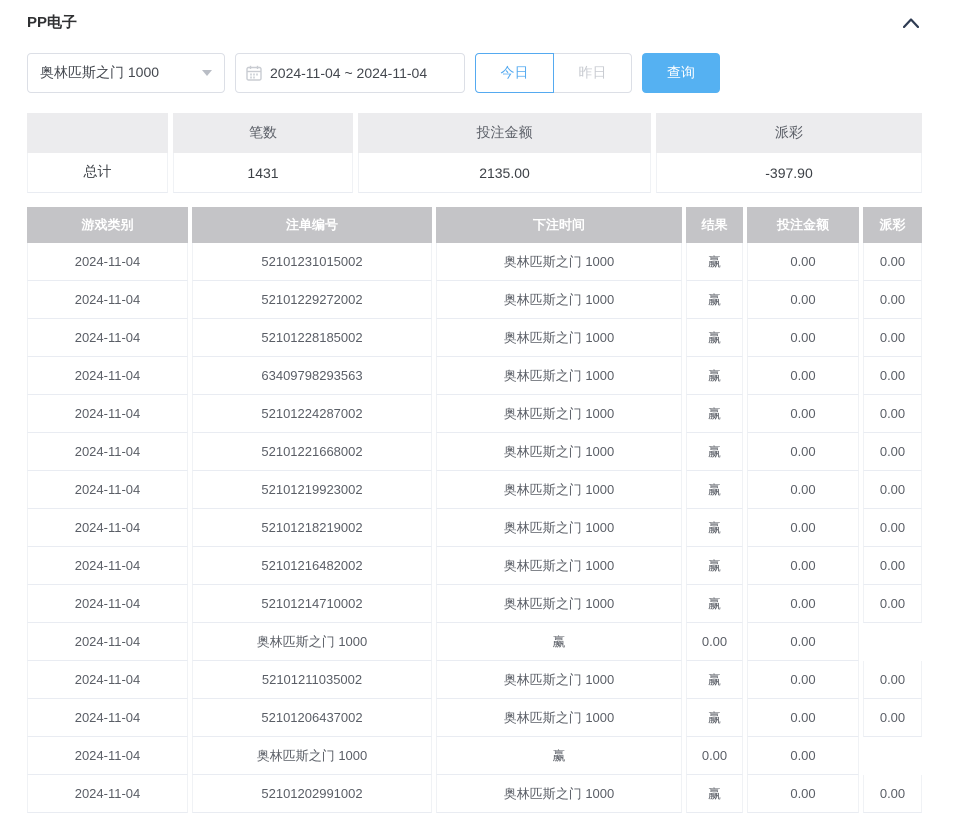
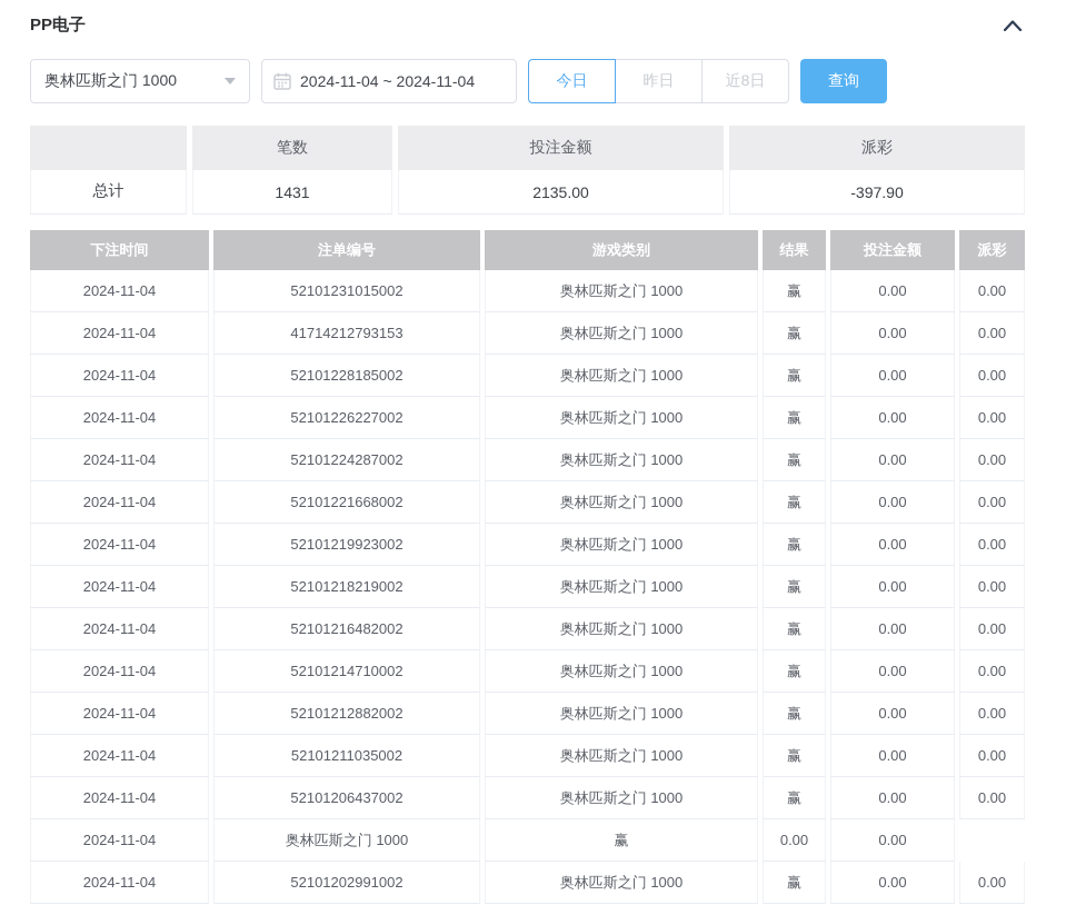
  PP电子
  奥林匹斯之门 1000
  2024-11-04 ~ 2024-11-04
  今日
  昨日
+ 近8日
  查询
  笔数
  投注金额
  派彩
  总计
  1431
  2135.00
  -397.90
- 游戏类别
+ 下注时间
  注单编号
- 下注时间
+ 游戏类别
  结果
  投注金额
  派彩
  2024-11-04
  52101231015002
  奥林匹斯之门 1000
  赢
  0.00
  0.00
  2024-11-04
- 52101229272002
+ 41714212793153
  奥林匹斯之门 1000
  赢
  0.00
  0.00
  2024-11-04
  52101228185002
  奥林匹斯之门 1000
  赢
  0.00
  0.00
  2024-11-04
- 63409798293563
+ 52101226227002
  奥林匹斯之门 1000
  赢
  0.00
  0.00
  2024-11-04
  52101224287002
  奥林匹斯之门 1000
  赢
  0.00
  0.00
  2024-11-04
  52101221668002
  奥林匹斯之门 1000
  赢
  0.00
  0.00
  2024-11-04
  52101219923002
  奥林匹斯之门 1000
  赢
  0.00
  0.00
  2024-11-04
  52101218219002
  奥林匹斯之门 1000
  赢
  0.00
  0.00
  2024-11-04
  52101216482002
  奥林匹斯之门 1000
  赢
  0.00
  0.00
  2024-11-04
  52101214710002
  奥林匹斯之门 1000
  赢
  0.00
  0.00
  2024-11-04
+ 52101212882002
  奥林匹斯之门 1000
  赢
  0.00
  0.00
  2024-11-04
  52101211035002
  奥林匹斯之门 1000
  赢
  0.00
  0.00
  2024-11-04
  52101206437002
  奥林匹斯之门 1000
  赢
  0.00
  0.00
  2024-11-04
  奥林匹斯之门 1000
  赢
  0.00
  0.00
  2024-11-04
  52101202991002
  奥林匹斯之门 1000
  赢
  0.00
  0.00
